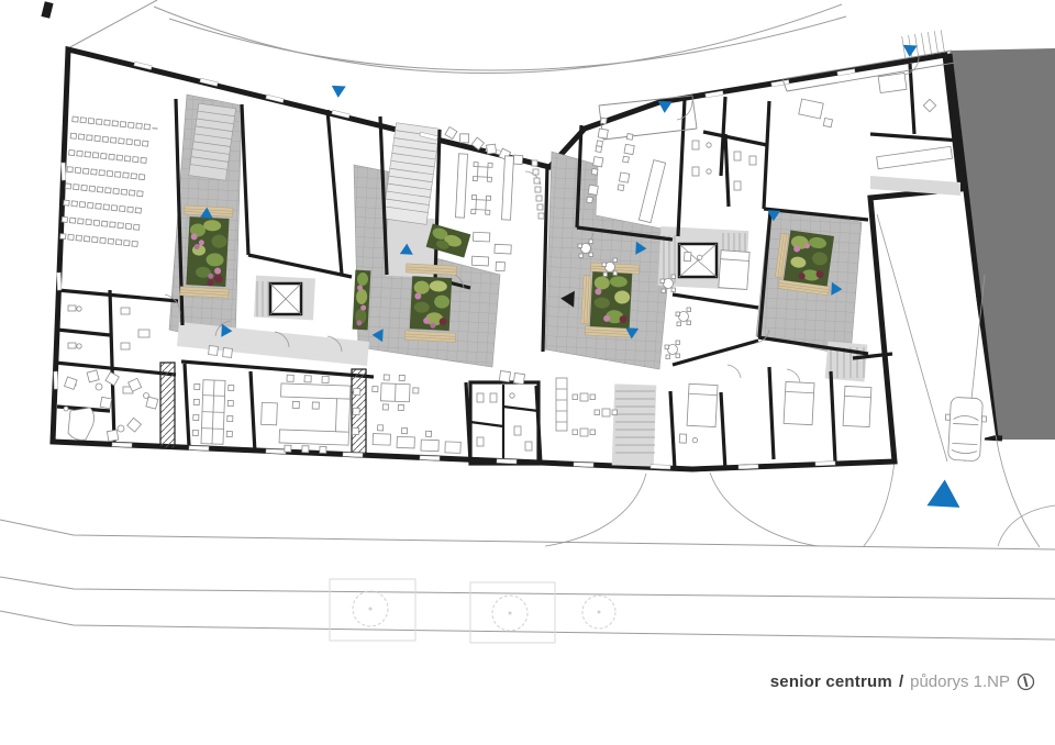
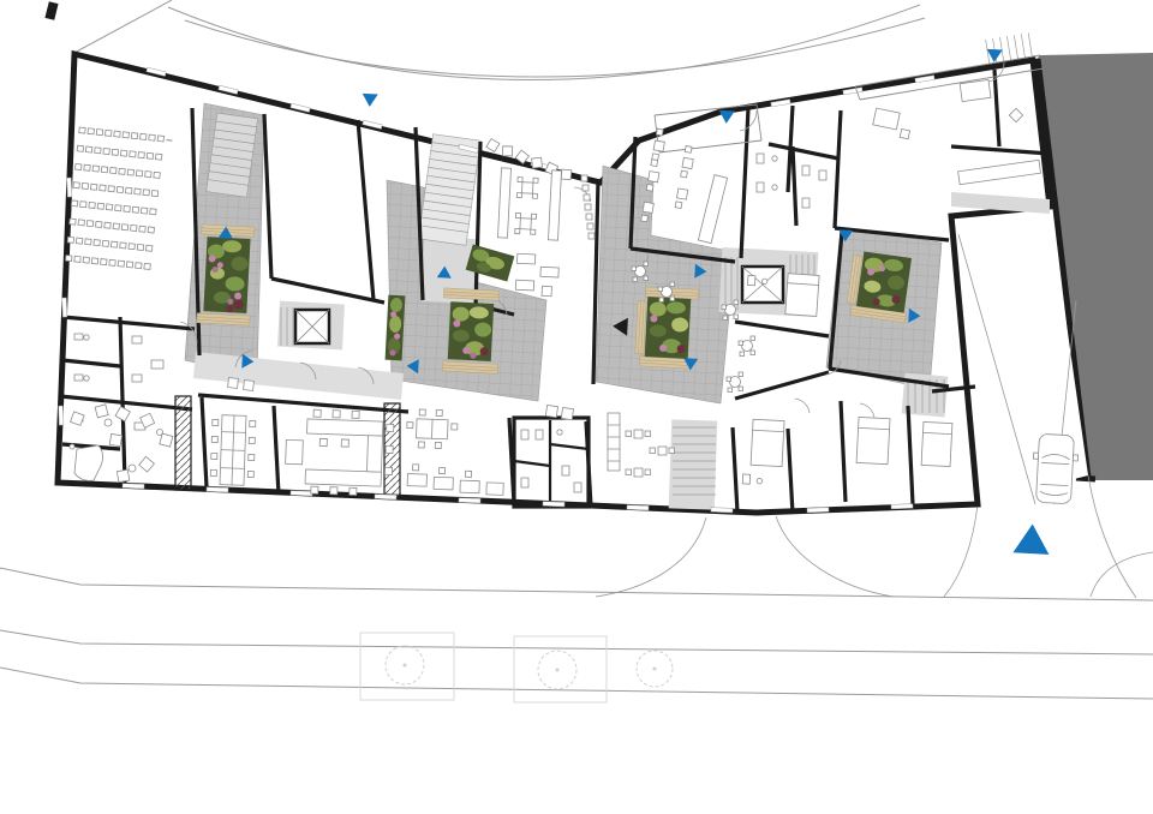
- senior centrum
- /
- půdorys 1.NP
